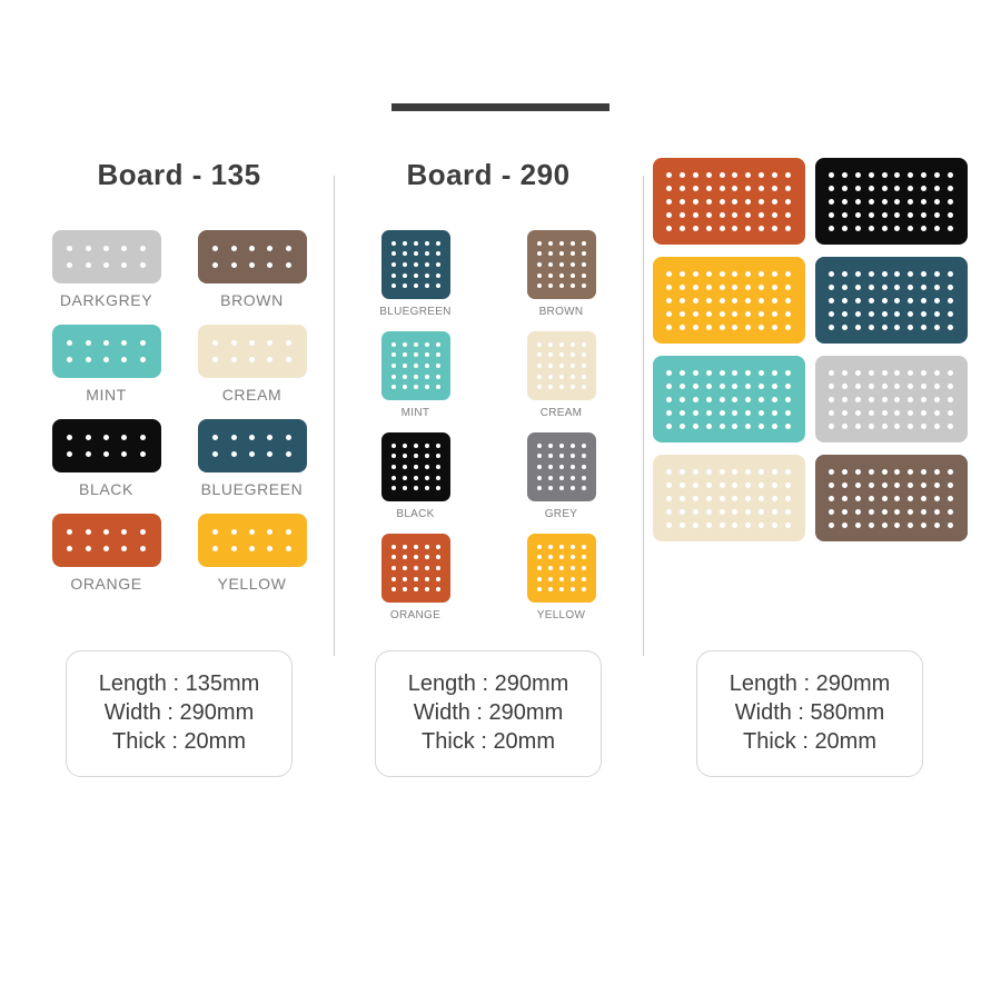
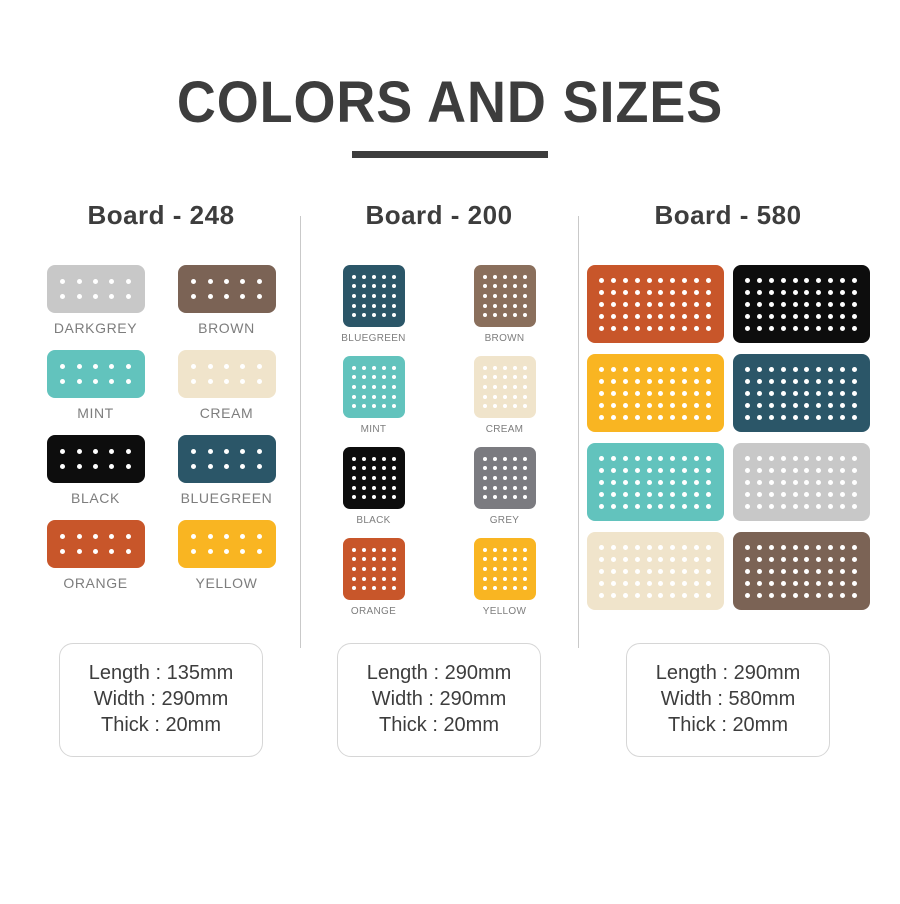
+ COLORS AND SIZES
- Board - 135
+ Board - 248
  DARKGREY
  BROWN
  MINT
  CREAM
  BLACK
  BLUEGREEN
  ORANGE
  YELLOW
- Board - 290
+ Board - 200
  BLUEGREEN
  BROWN
  MINT
  CREAM
  BLACK
  GREY
  ORANGE
  YELLOW
+ Board - 580
  Length : 135mm
  Width : 290mm
  Thick : 20mm
  Length : 290mm
  Width : 290mm
  Thick : 20mm
  Length : 290mm
  Width : 580mm
  Thick : 20mm
